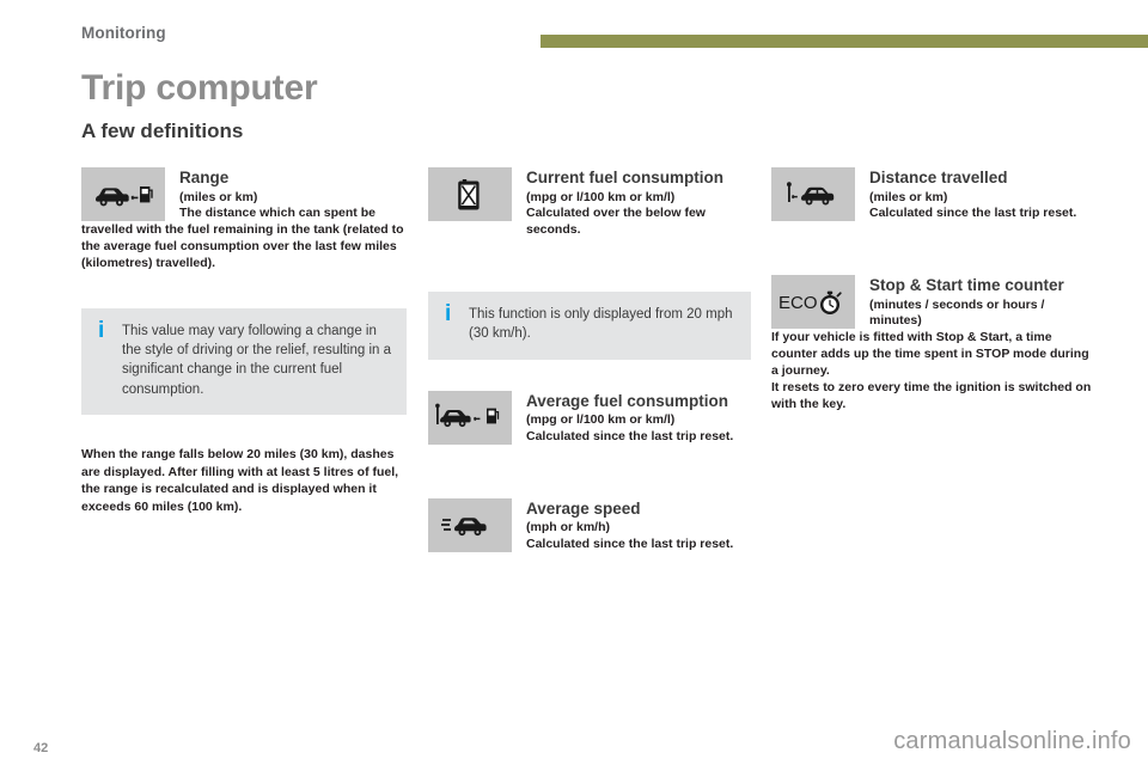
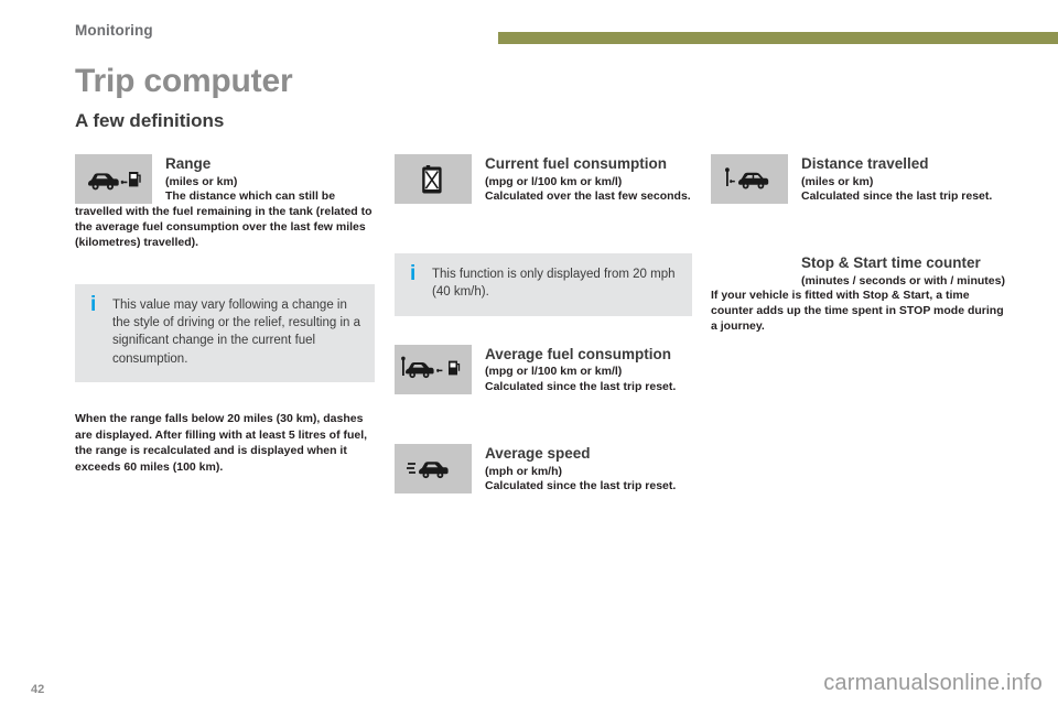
  Monitoring
  Trip computer
  A few definitions
  Range
  (miles or km)
- The distance which can spent be
+ The distance which can still be
  travelled with the fuel remaining in the tank (related to the average fuel consumption over the last few miles (kilometres) travelled).
  i
  This value may vary following a change in the style of driving or the relief, resulting in a significant change in the current fuel consumption.
  When the range falls below 20 miles (30 km), dashes are displayed. After filling with at least 5 litres of fuel, the range is recalculated and is displayed when it exceeds 60 miles (100 km).
  Current fuel consumption
  (mpg or l/100 km or km/l)
- Calculated over the below few seconds.
+ Calculated over the last few seconds.
  i
- This function is only displayed from 20 mph (30 km/h).
+ This function is only displayed from 20 mph (40 km/h).
  Average fuel consumption
  (mpg or l/100 km or km/l)
  Calculated since the last trip reset.
  Average speed
  (mph or km/h)
  Calculated since the last trip reset.
  Distance travelled
  (miles or km)
  Calculated since the last trip reset.
- ECO
  Stop & Start time counter
- (minutes / seconds or hours / minutes)
+ (minutes / seconds or with / minutes)
  If your vehicle is fitted with Stop & Start, a time counter adds up the time spent in STOP mode during a journey.
- It resets to zero every time the ignition is switched on with the key.
  42
  carmanualsonline.info
